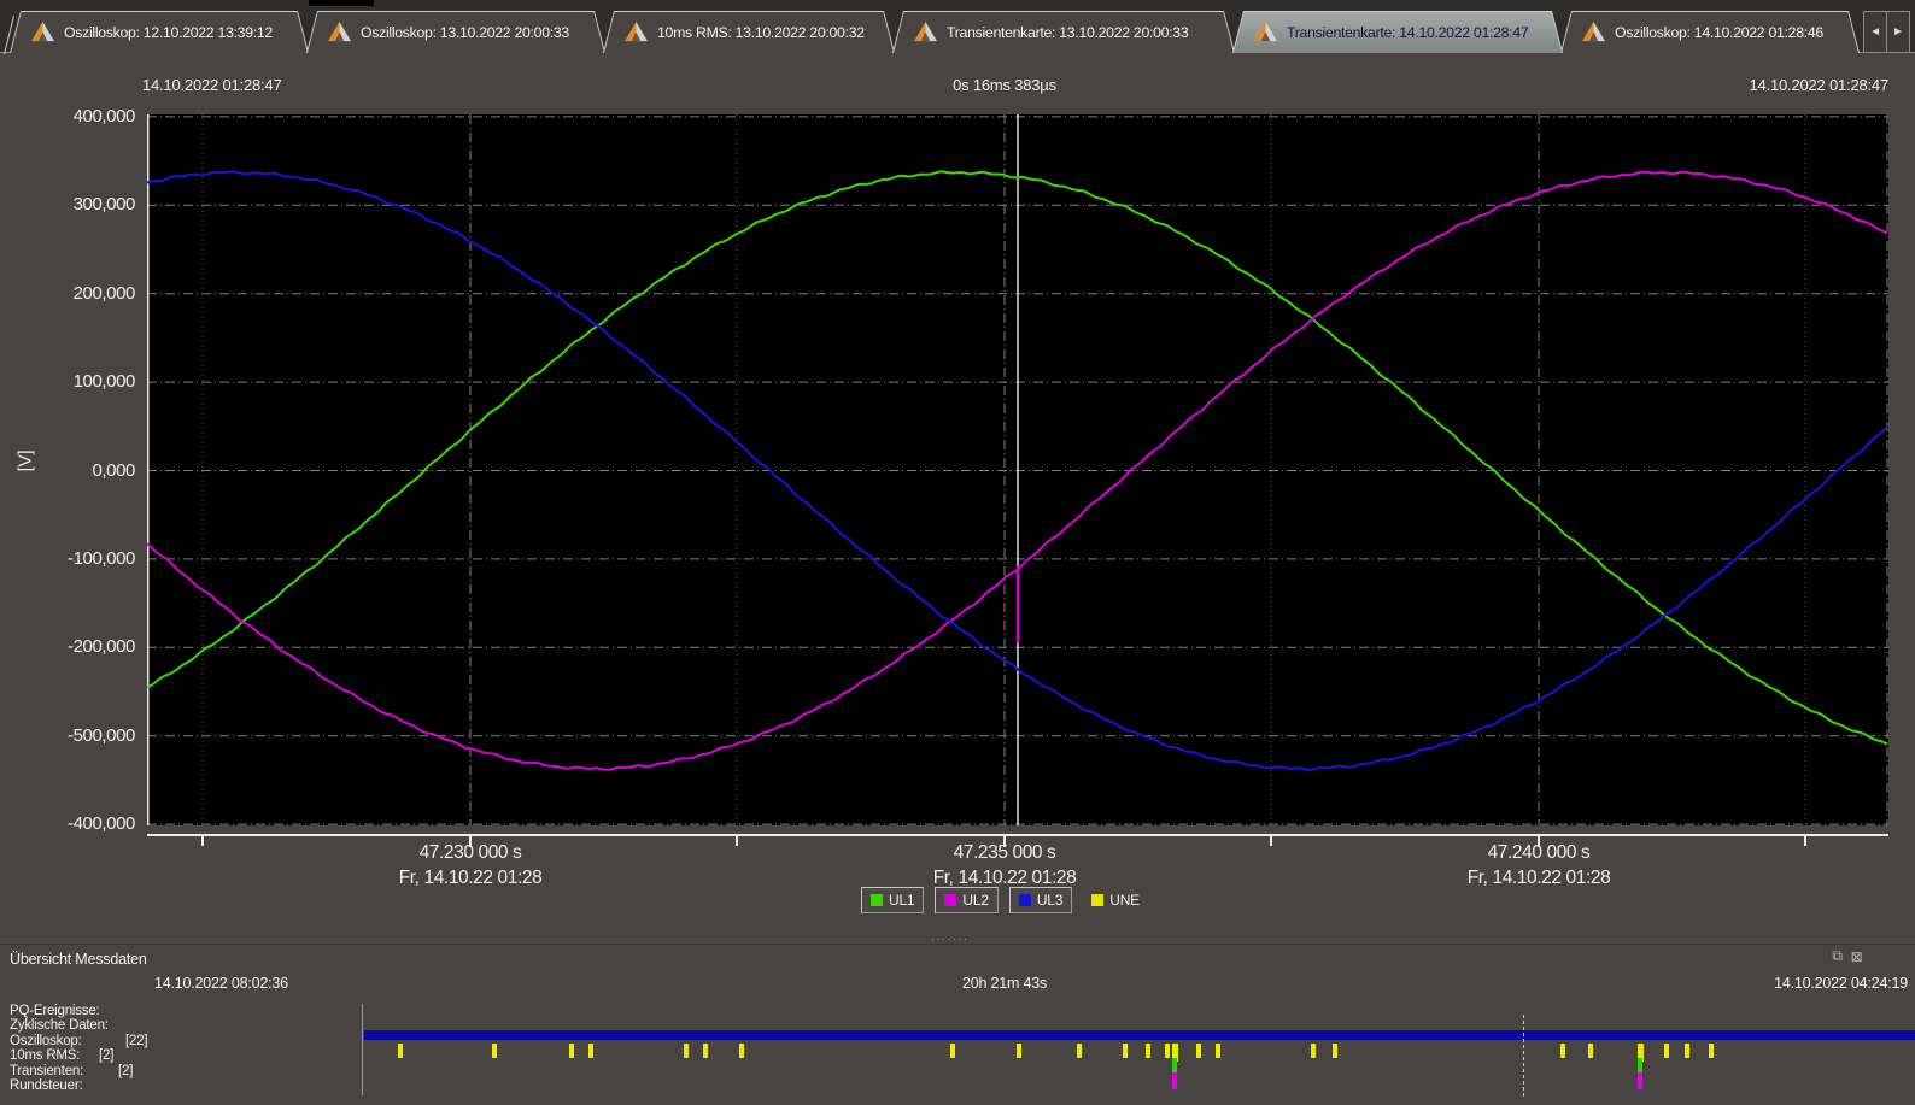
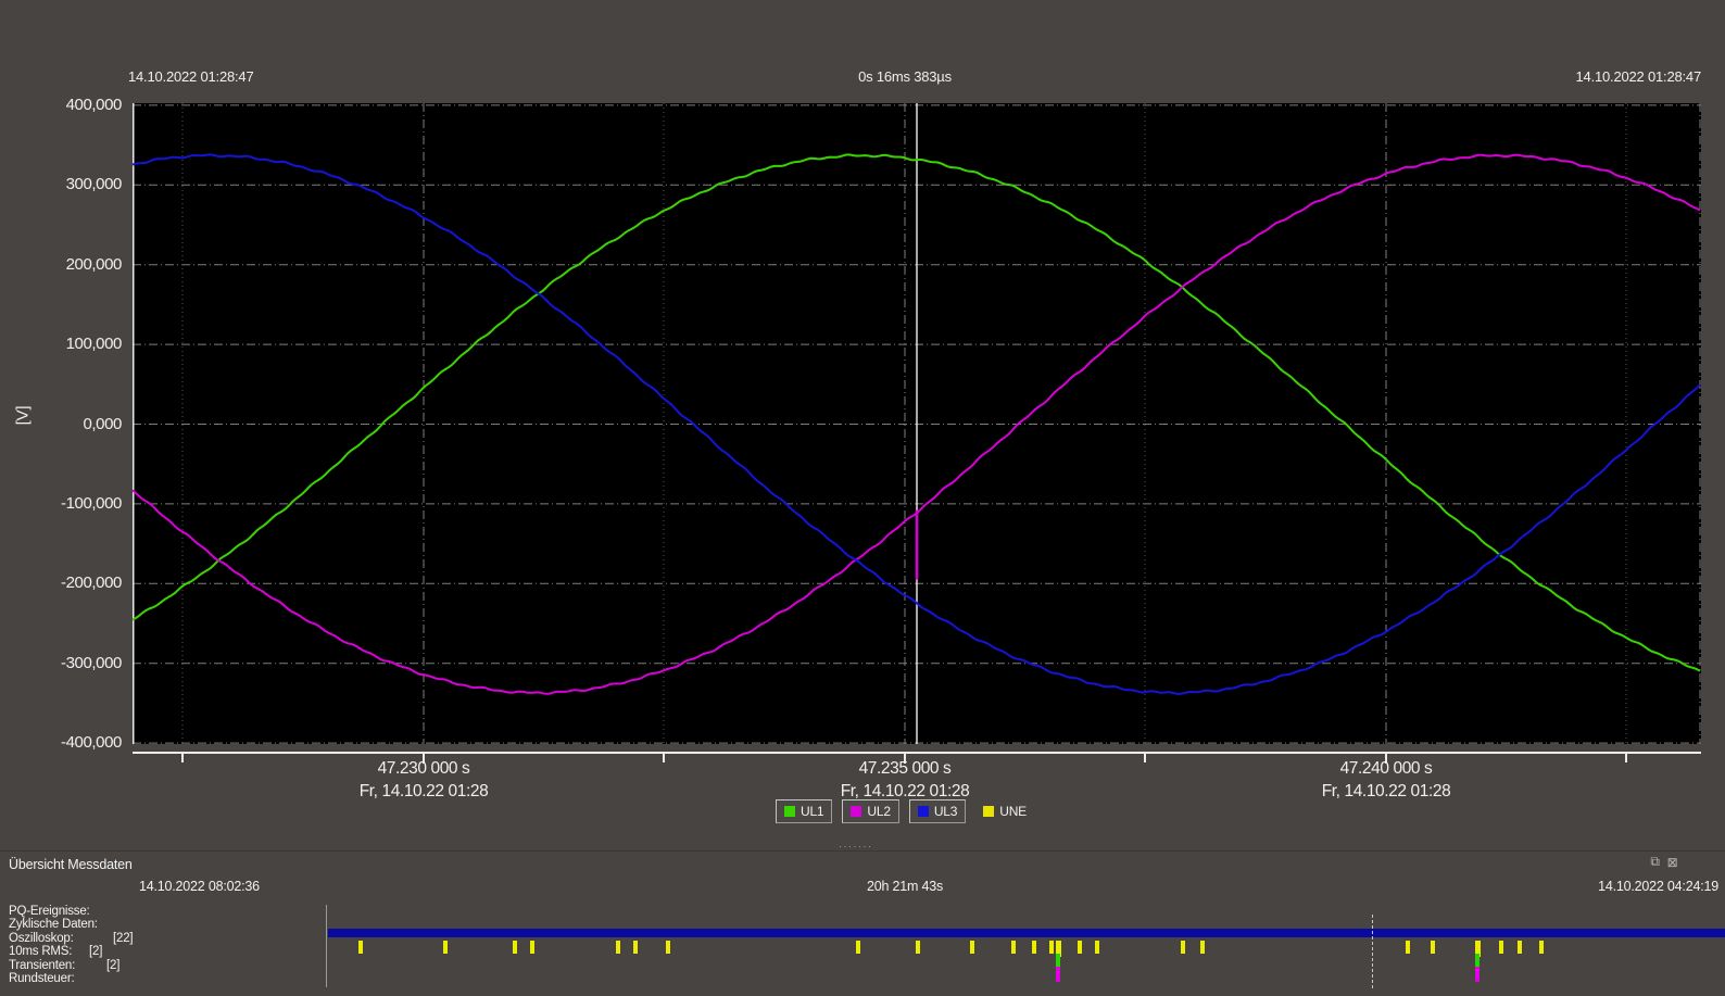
- Oszilloskop: 12.10.2022 13:39:12
- Oszilloskop: 13.10.2022 20:00:33
- 10ms RMS: 13.10.2022 20:00:32
- Transientenkarte: 13.10.2022 20:00:33
- Transientenkarte: 14.10.2022 01:28:47
- Oszilloskop: 14.10.2022 01:28:46
- ◄
- ►
  14.10.2022 01:28:47
  0s 16ms 383µs
  14.10.2022 01:28:47
  400,000
  300,000
  200,000
  100,000
  0,000
  -100,000
  -200,000
- -500,000
+ -300,000
  -400,000
  47.230 000 s
  Fr, 14.10.22 01:28
  47.235 000 s
  Fr, 14.10.22 01:28
  47.240 000 s
  Fr, 14.10.22 01:28
  UL1
  UL2
  UL3
  UNE
  ·······
  Übersicht Messdaten
  ⧉
  ⊠
  14.10.2022 08:02:36
  20h 21m 43s
  14.10.2022 04:24:19
  PQ-Ereignisse:
  Zyklische Daten:
  Oszilloskop:
  [22]
  10ms RMS:
  [2]
  Transienten:
  [2]
  Rundsteuer:
